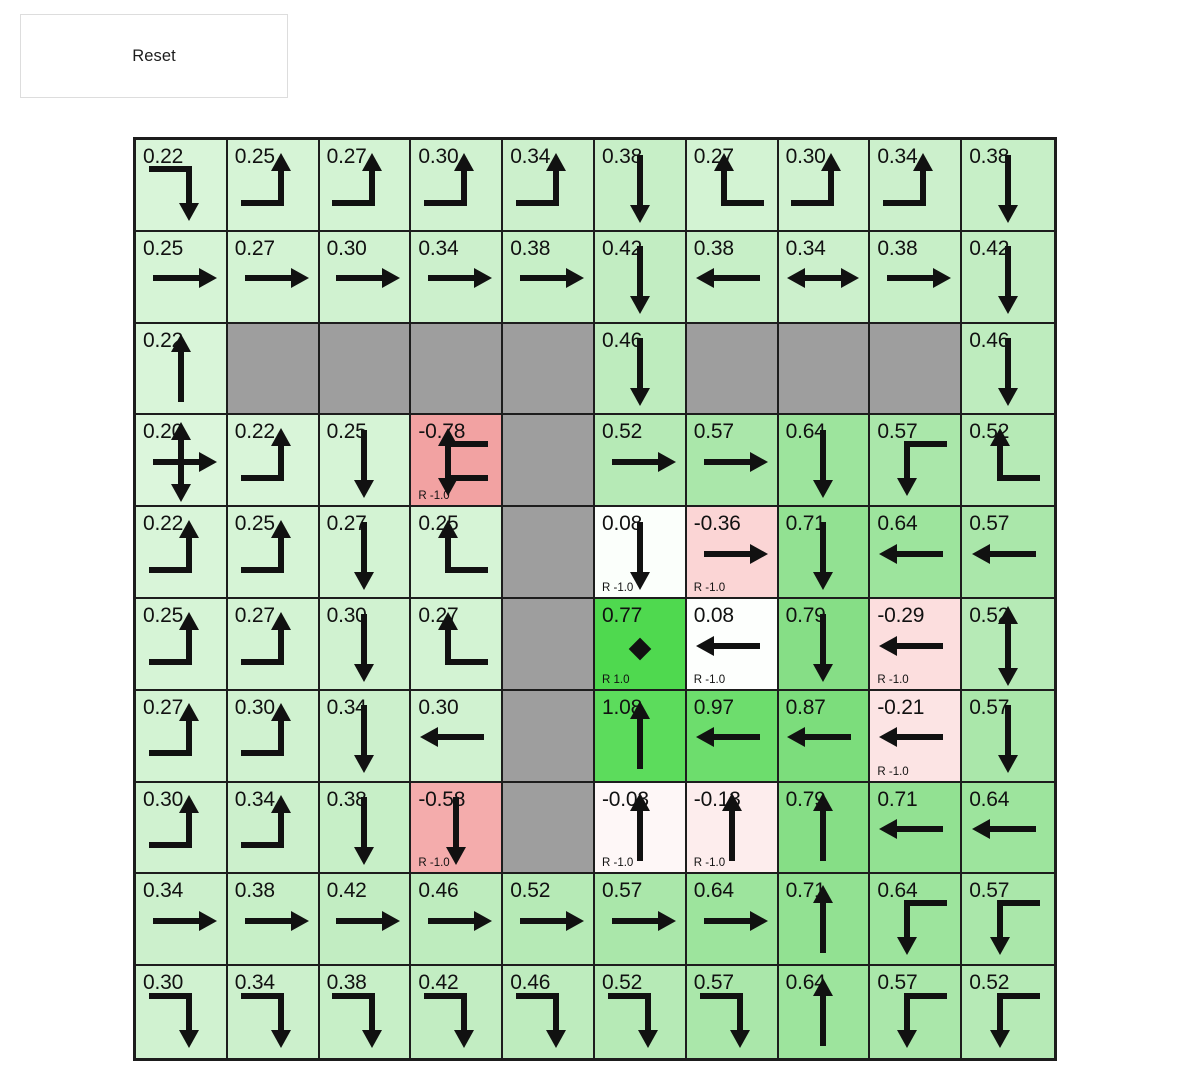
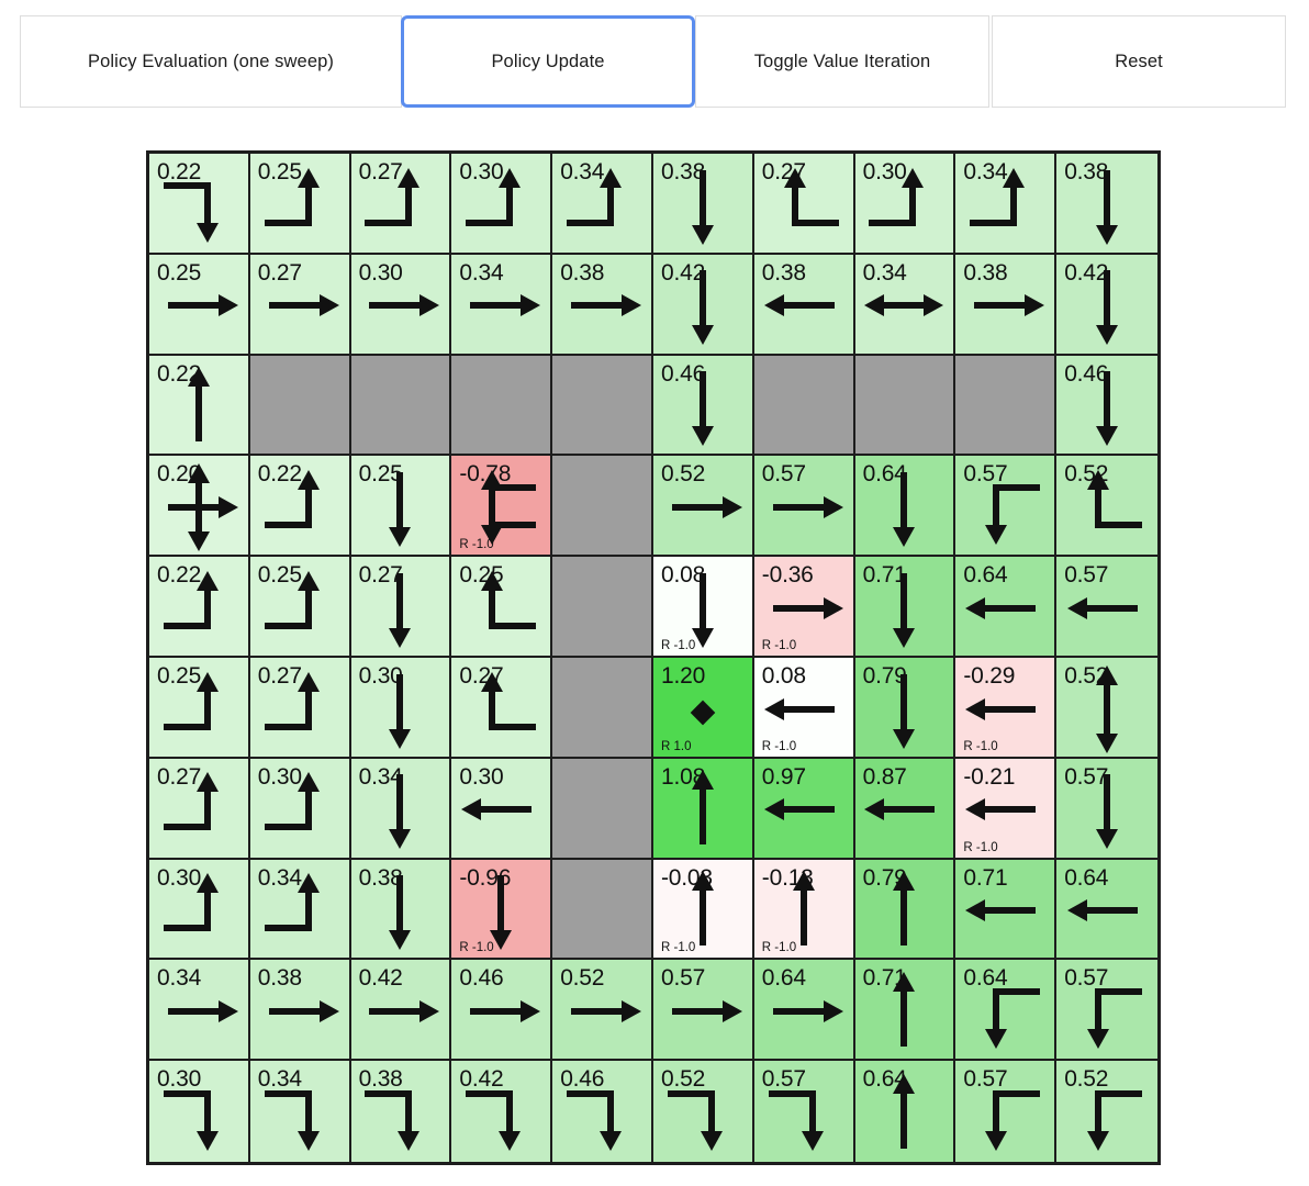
+ Policy Evaluation (one sweep)
+ Policy Update
+ Toggle Value Iteration
  Reset
  0.22
  0.25
  0.27
  0.30
  0.34
  0.38
  0.27
  0.30
  0.34
  0.38
  0.25
  0.27
  0.30
  0.34
  0.38
  0.42
  0.38
  0.34
  0.38
  0.42
  0.22
  0.46
  0.46
  0.2
  0.22
  0.25
  -0.8
  R -1.0
  0.52
  0.57
  0.64
  0.57
  0.52
  0.22
  0.25
  0.27
  0.25
  0.08
  R -1.0
  -0.36
  R -1.0
  0.71
  0.64
  0.57
  0.25
  0.27
  0.30
  0.27
- 0.77
+ 1.20
  R 1.0
  0.08
  R -1.0
  0.79
  -0.29
  R -1.0
  0.5
  0.27
  0.30
  0.34
  0.30
  1.08
  0.97
  0.87
  -0.21
  R -1.0
  0.57
  0.30
  0.34
  0.38
- -0.58
+ -0.96
  R -1.0
  -0.03
  R -1.0
  -0.13
  R -1.0
  0.79
  0.71
  0.64
  0.34
  0.38
  0.42
  0.46
  0.52
  0.57
  0.64
  0.71
  0.64
  0.57
  0.30
  0.34
  0.38
  0.42
  0.46
  0.52
  0.57
  0.64
  0.57
  0.52
